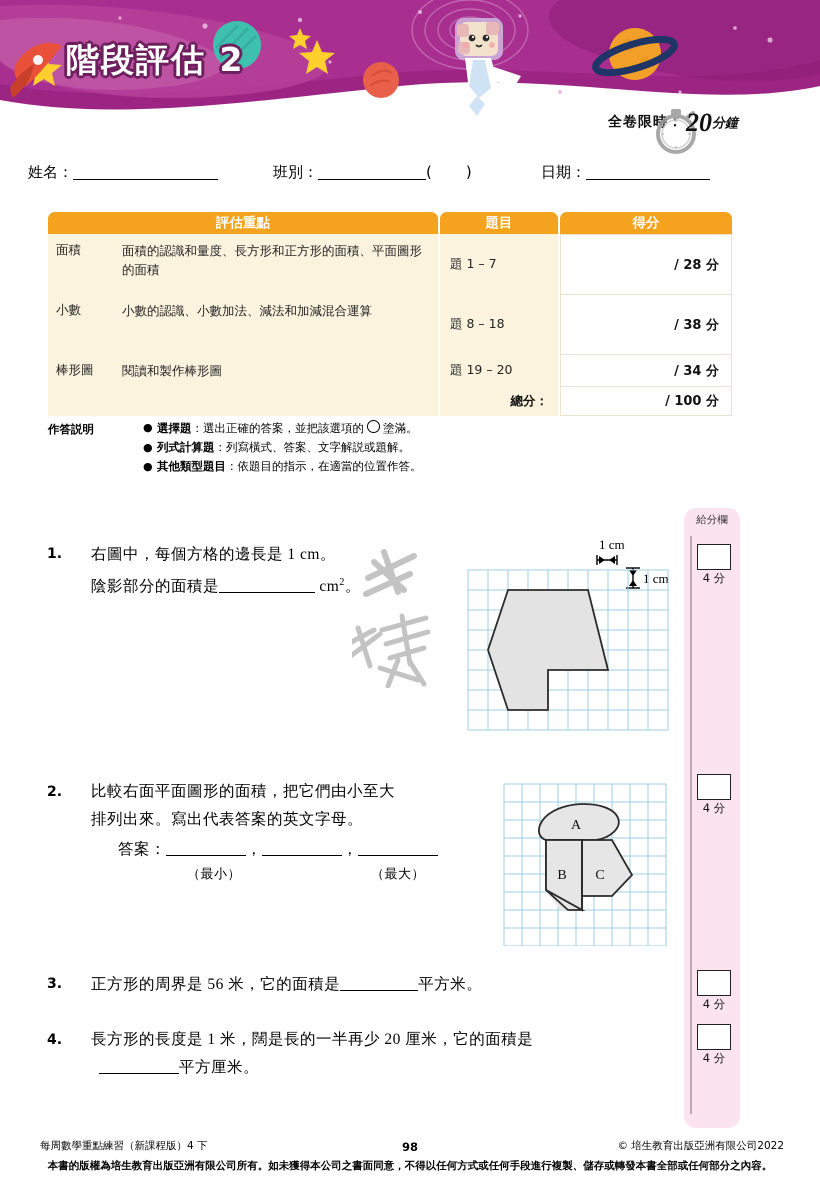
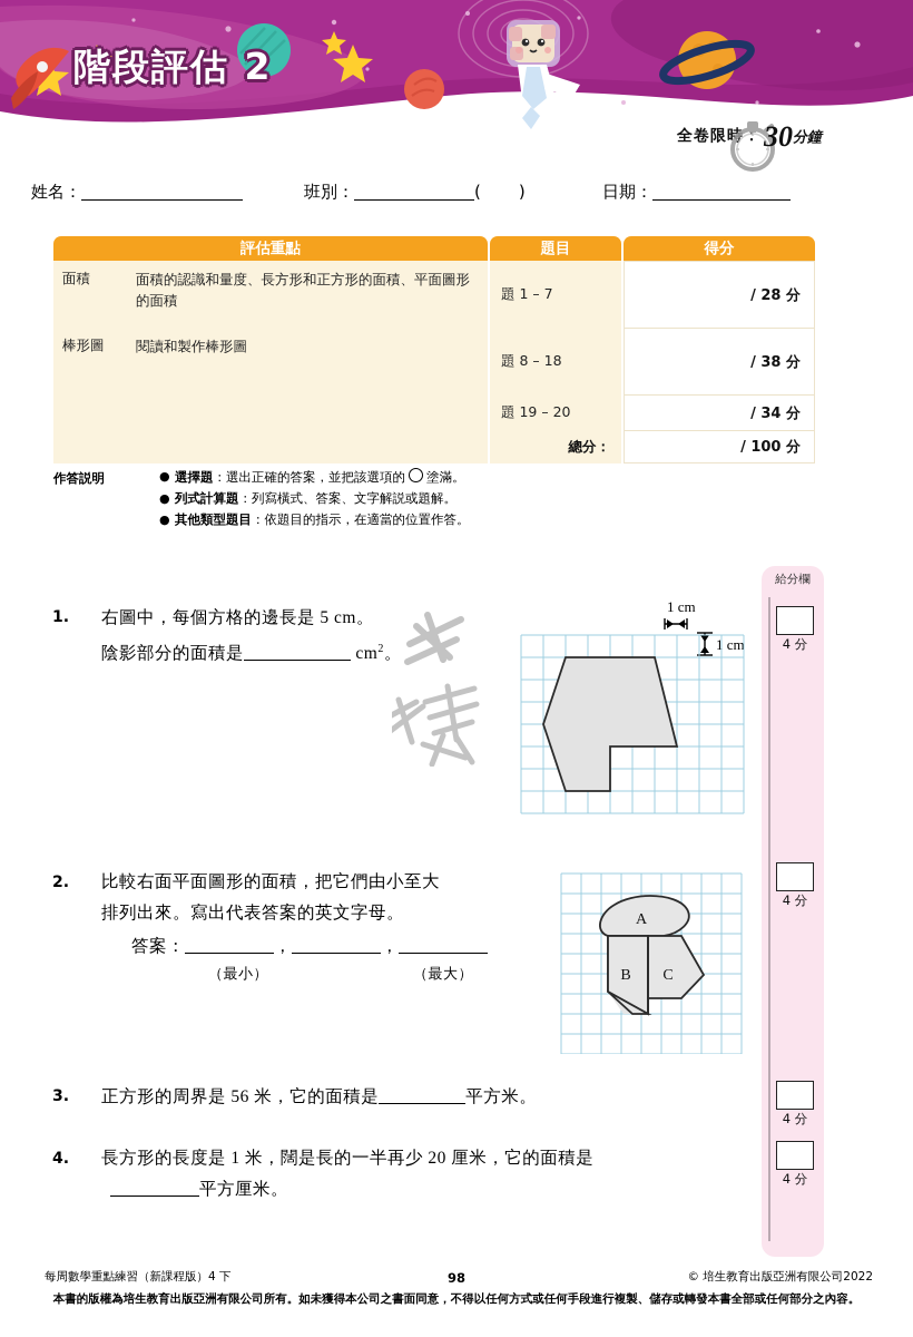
  階段評估 2
  全卷限時：
- 20
+ 30
  分鐘
  姓名：
  班別： ( )
  日期：
  評估重點
  題目
  得分
  面積
  面積的認識和量度、長方形和正方形的面積、平面圖形的面積
- 小數
- 小數的認識、小數加法、減法和加減混合運算
  棒形圖
  閱讀和製作棒形圖
  題 1 – 7
  題 8 – 18
  題 19 – 20
  總分：
  / 28 分
  / 38 分
  / 34 分
  / 100 分
  作答説明
  ●
  選擇題：選出正確的答案，並把該選項的 塗滿。
  ●
  列式計算題：列寫橫式、答案、文字解説或題解。
  ●
  其他類型題目：依題目的指示，在適當的位置作答。
  給分欄
  4 分
  4 分
  4 分
  4 分
  1.
- 右圖中，每個方格的邊長是 1 cm。
+ 右圖中，每個方格的邊長是 5 cm。
  陰影部分的面積是 cm2。
  1 cm
  1 cm
  2.
  比較右面平面圖形的面積，把它們由小至大
  排列出來。寫出代表答案的英文字母。
  答案： ， ，
  （最小）
  （最大）
  A
  B
  C
  3.
  正方形的周界是 56 米，它的面積是 平方米。
  4.
  長方形的長度是 1 米，闊是長的一半再少 20 厘米，它的面積是
  平方厘米。
  每周數學重點練習（新課程版）4 下
  98
  © 培生教育出版亞洲有限公司2022
  本書的版權為培生教育出版亞洲有限公司所有。如未獲得本公司之書面同意，不得以任何方式或任何手段進行複製、儲存或轉發本書全部或任何部分之內容。
